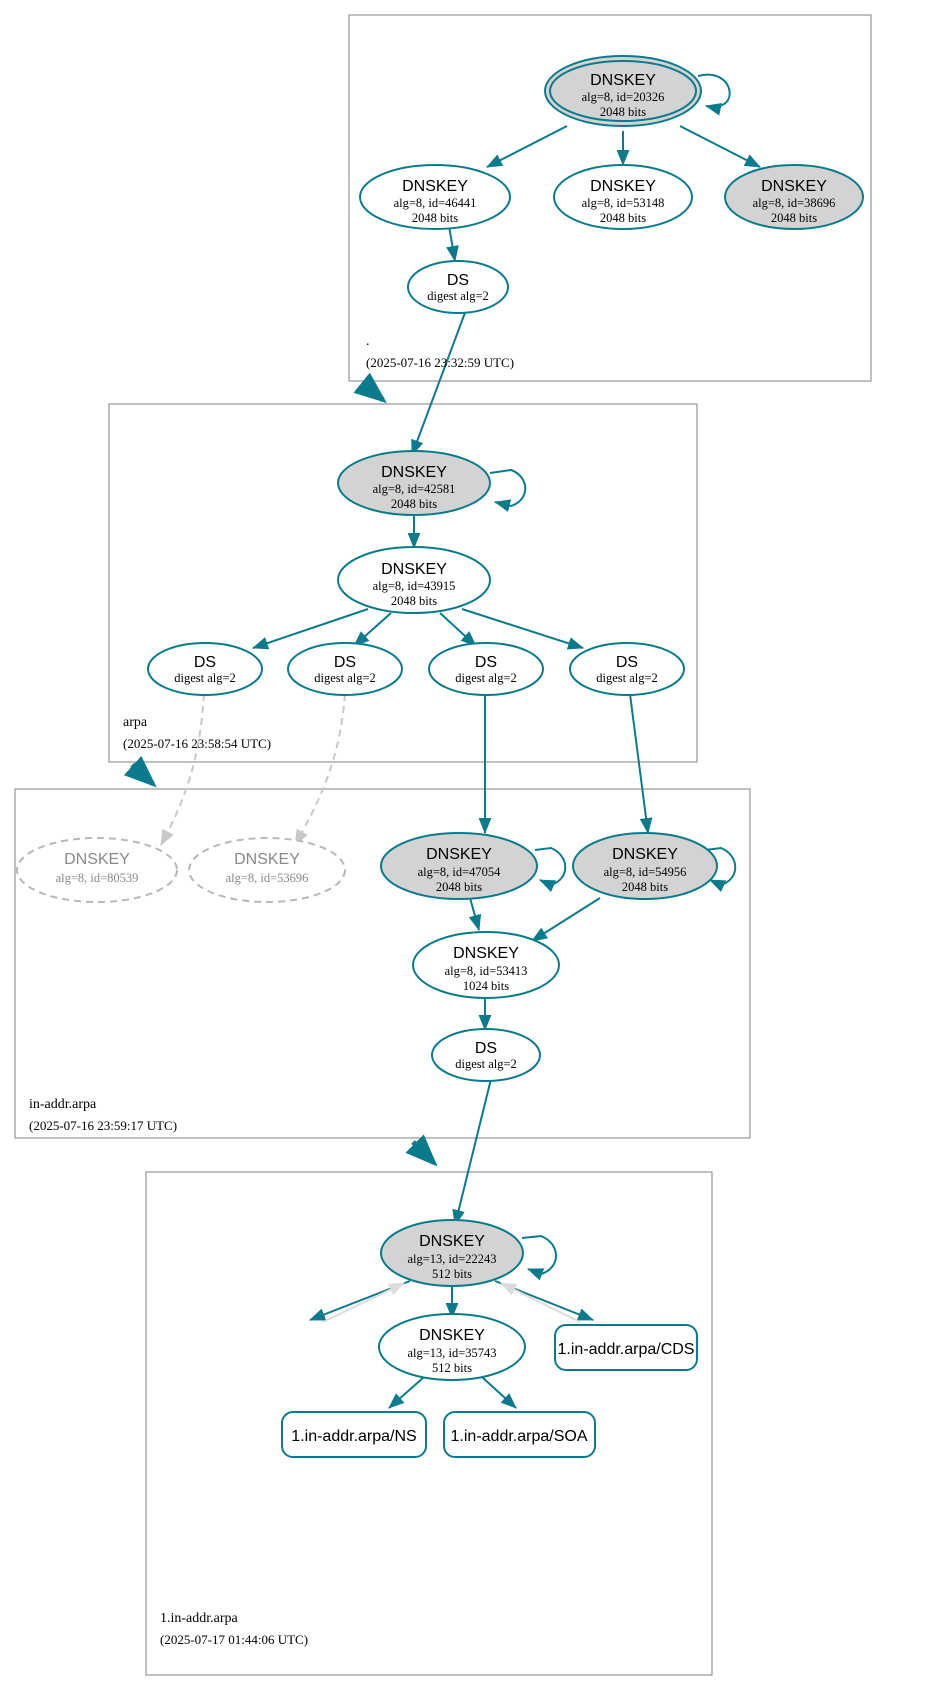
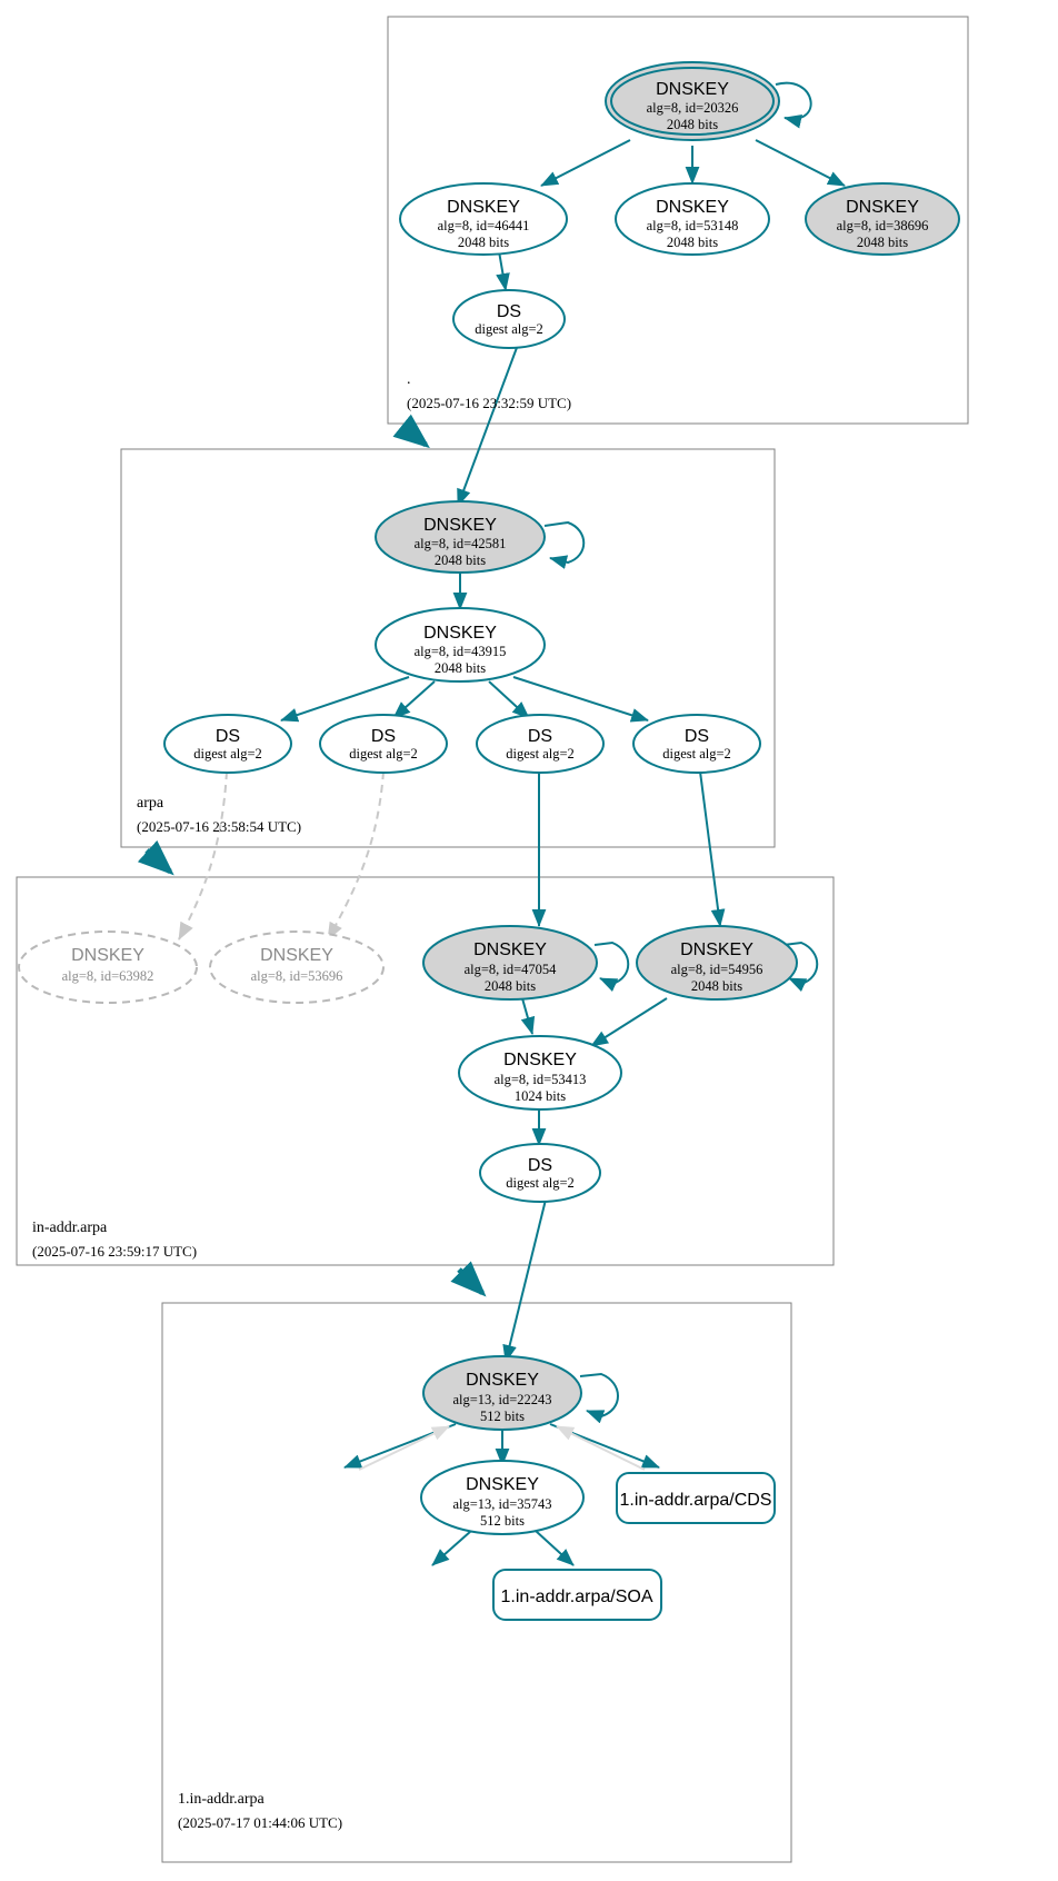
  DNSKEY
  alg=8, id=20326
  2048 bits
  DNSKEY
  alg=8, id=46441
  2048 bits
  DNSKEY
  alg=8, id=53148
  2048 bits
  DNSKEY
  alg=8, id=38696
  2048 bits
  DS
  digest alg=2
  .
  (2025-07-16 23:32:59 UTC)
  DNSKEY
  alg=8, id=42581
  2048 bits
  DNSKEY
  alg=8, id=43915
  2048 bits
  DS
  digest alg=2
  DS
  digest alg=2
  DS
  digest alg=2
  DS
  digest alg=2
  arpa
  (2025-07-16 23:58:54 UTC)
  DNSKEY
- alg=8, id=80539
+ alg=8, id=63982
  DNSKEY
  alg=8, id=53696
  DNSKEY
  alg=8, id=47054
  2048 bits
  DNSKEY
  alg=8, id=54956
  2048 bits
  DNSKEY
  alg=8, id=53413
  1024 bits
  DS
  digest alg=2
  in-addr.arpa
  (2025-07-16 23:59:17 UTC)
  DNSKEY
  alg=13, id=22243
  512 bits
  DNSKEY
  alg=13, id=35743
  512 bits
  1.in-addr.arpa/CDS
- 1.in-addr.arpa/NS
  1.in-addr.arpa/SOA
  1.in-addr.arpa
  (2025-07-17 01:44:06 UTC)
